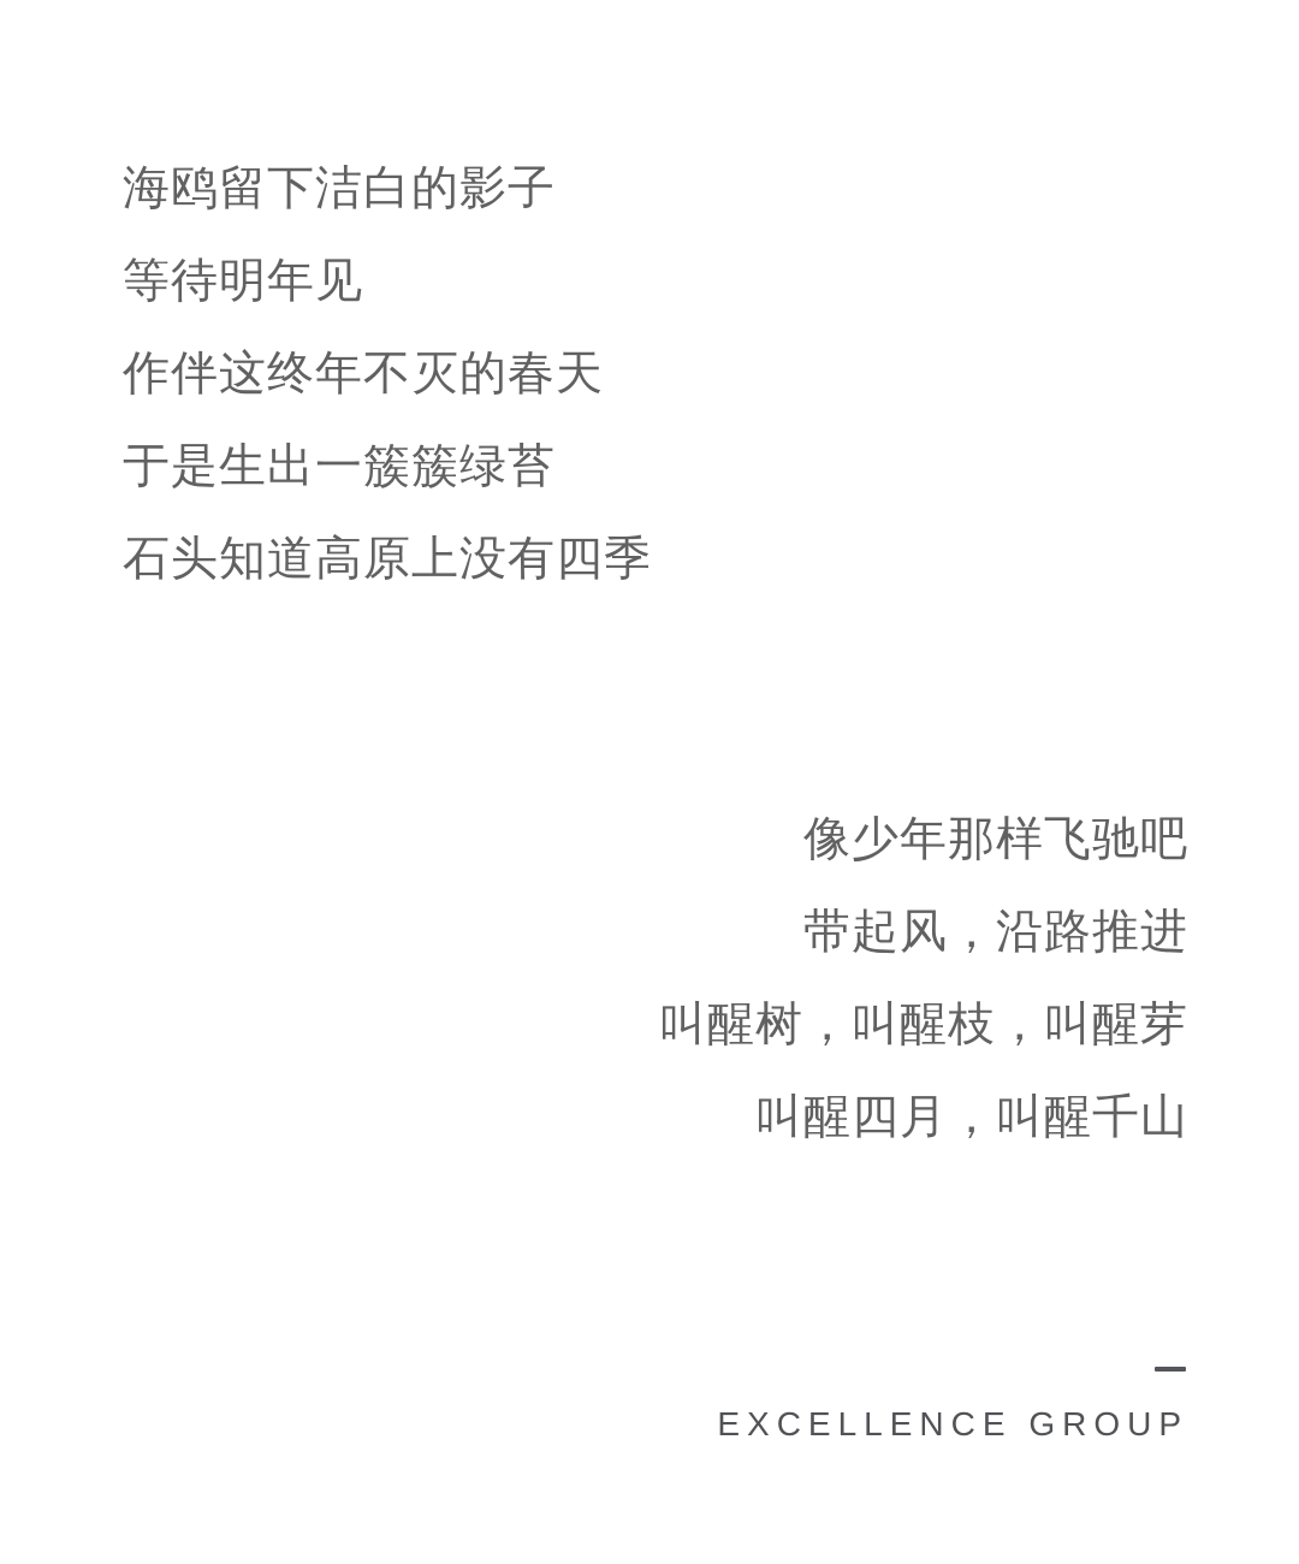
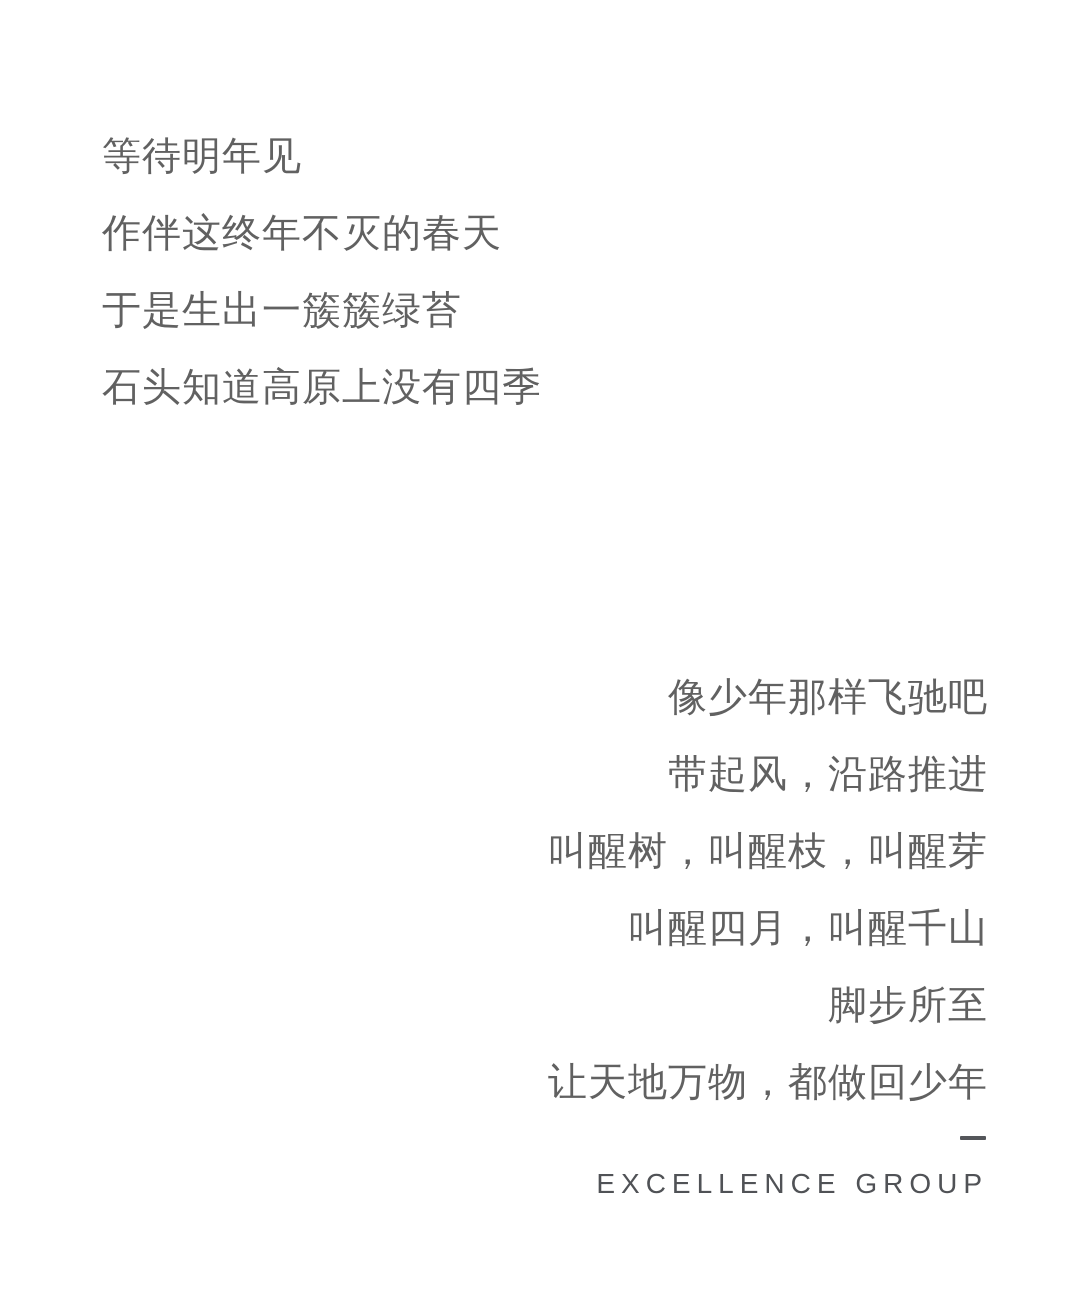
- 海鸥留下洁白的影子
  等待明年见
  作伴这终年不灭的春天
  于是生出一簇簇绿苔
  石头知道高原上没有四季
  像少年那样飞驰吧
  带起风，沿路推进
  叫醒树，叫醒枝，叫醒芽
  叫醒四月，叫醒千山
+ 脚步所至
+ 让天地万物，都做回少年
  EXCELLENCE GROUP
